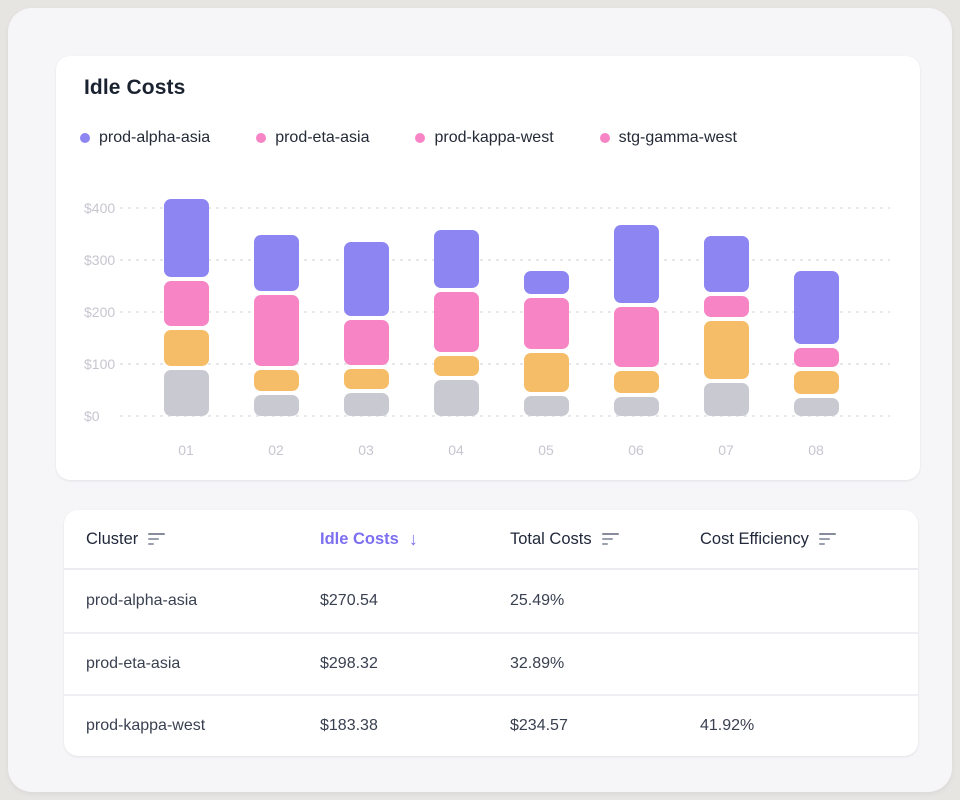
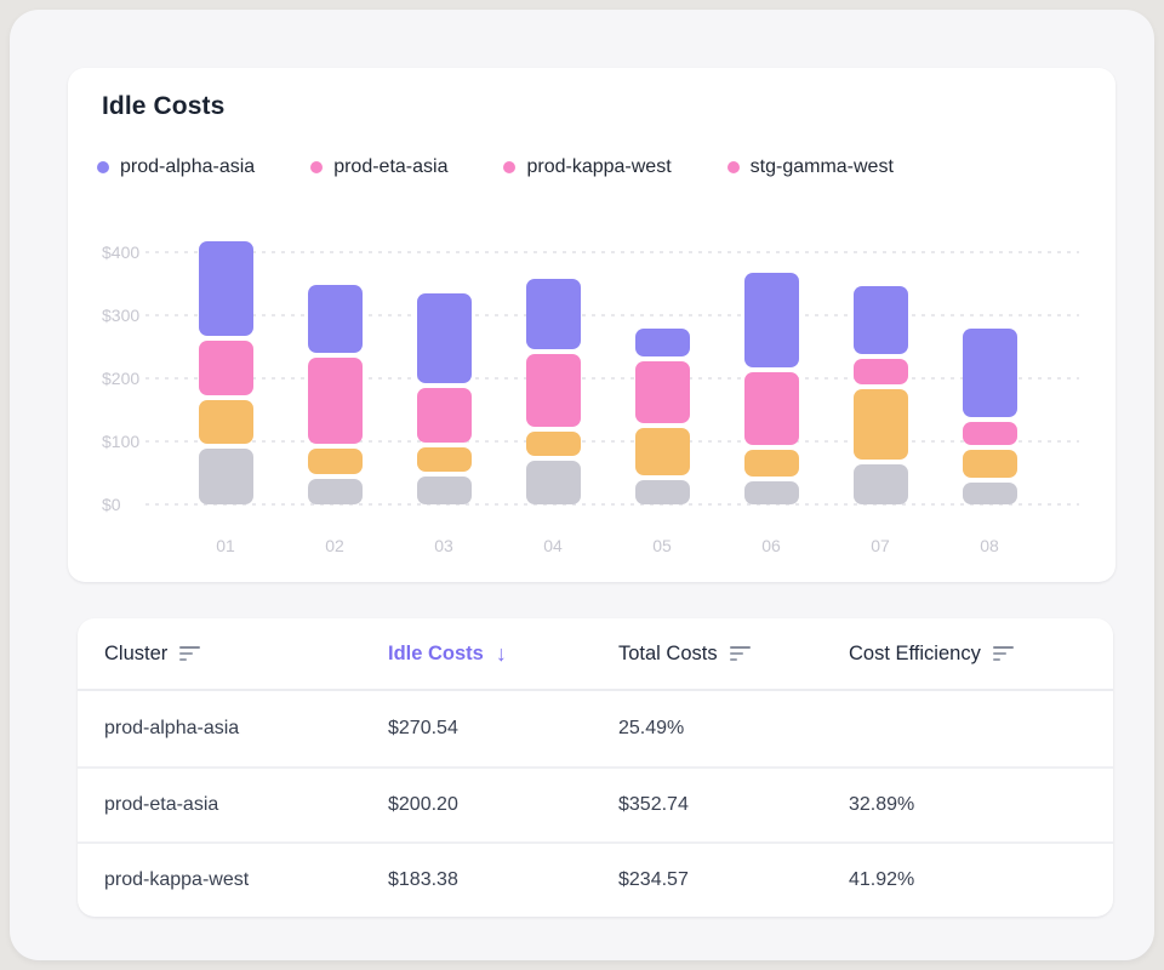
  Idle Costs
  prod-alpha-asia
  prod-eta-asia
  prod-kappa-west
  stg-gamma-west
  $0
  $100
  $200
  $300
  $400
  01
  02
  03
  04
  05
  06
  07
  08
  Cluster
  Idle Costs
  ↓
  Total Costs
  Cost Efficiency
  prod-alpha-asia
  $270.54
  25.49%
  prod-eta-asia
+ $200.20
- $298.32
+ $352.74
  32.89%
  prod-kappa-west
  $183.38
  $234.57
  41.92%
